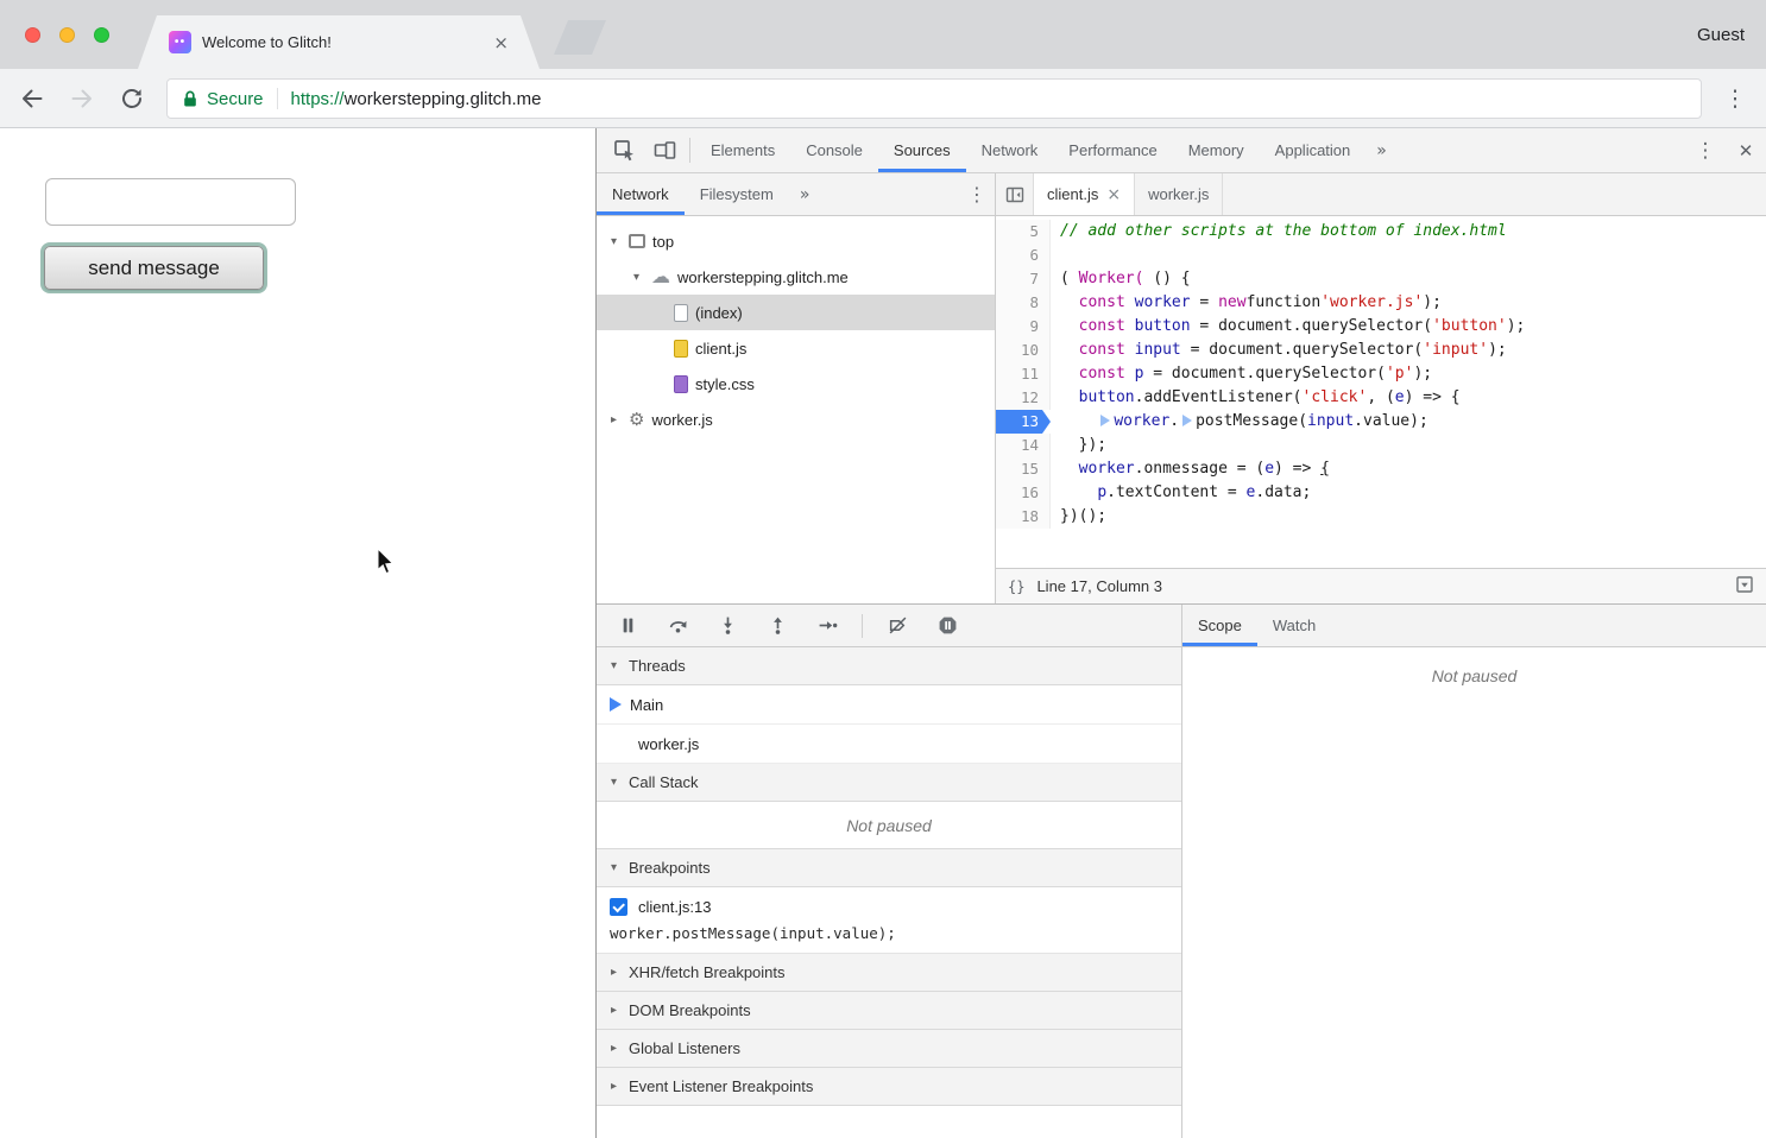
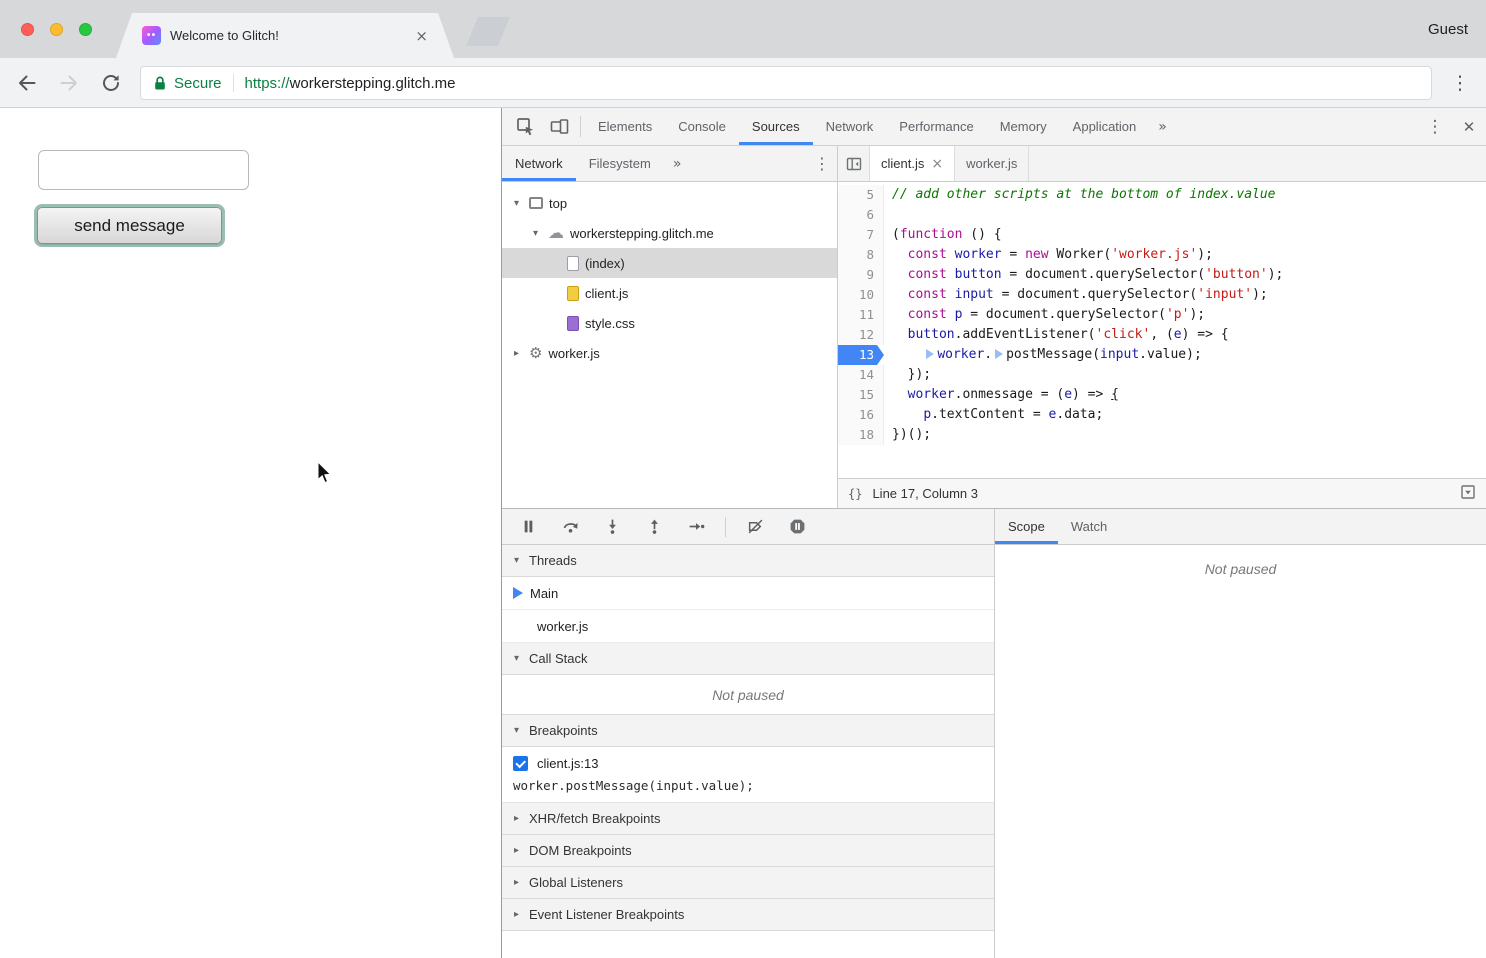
  Welcome to Glitch!
  ×
  Guest
  Secure
  https://workerstepping.glitch.me
  ⋮
  send message
  Elements
  Console
  Sources
  Network
  Performance
  Memory
  Application
  »
  ⋮
  ✕
  Network
  Filesystem
  »
  ⋮
  ▾
  top
  ▾
  ☁
  workerstepping.glitch.me
  (index)
  client.js
  style.css
  ▸
  ⚙
  worker.js
  client.js
  ×
  worker.js
  5
- // add other scripts at the bottom of index.html
+ // add other scripts at the bottom of index.value
  6
  7
- ( Worker( () {
+ (function () {
  8
- const worker = newfunction'worker.js');
+ const worker = new Worker('worker.js');
  9
  const button = document.querySelector('button');
  10
  const input = document.querySelector('input');
  11
  const p = document.querySelector('p');
  12
  button.addEventListener('click', (e) => {
  13
  worker. postMessage(input.value);
  14
  });
  15
  worker.onmessage = (e) => {
  16
  p.textContent = e.data;
  18
  })();
  {}
  Line 17, Column 3
  ▾
  Threads
  Main
  worker.js
  ▾
  Call Stack
  Not paused
  ▾
  Breakpoints
  client.js:13
  worker.postMessage(input.value);
  ▸
  XHR/fetch Breakpoints
  ▸
  DOM Breakpoints
  ▸
  Global Listeners
  ▸
  Event Listener Breakpoints
  Scope
  Watch
  Not paused
